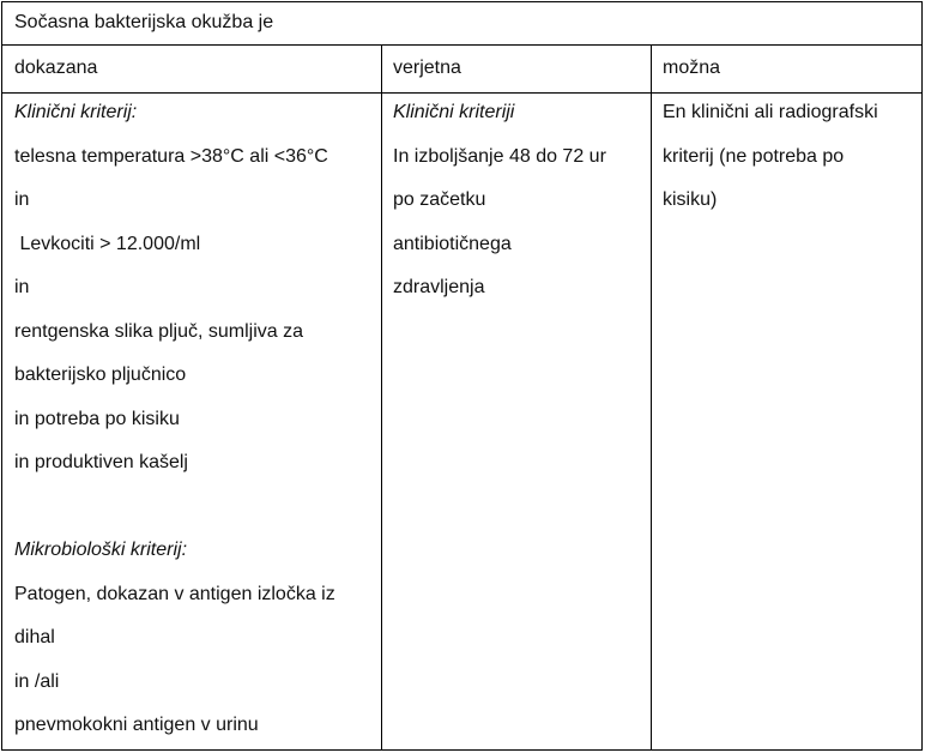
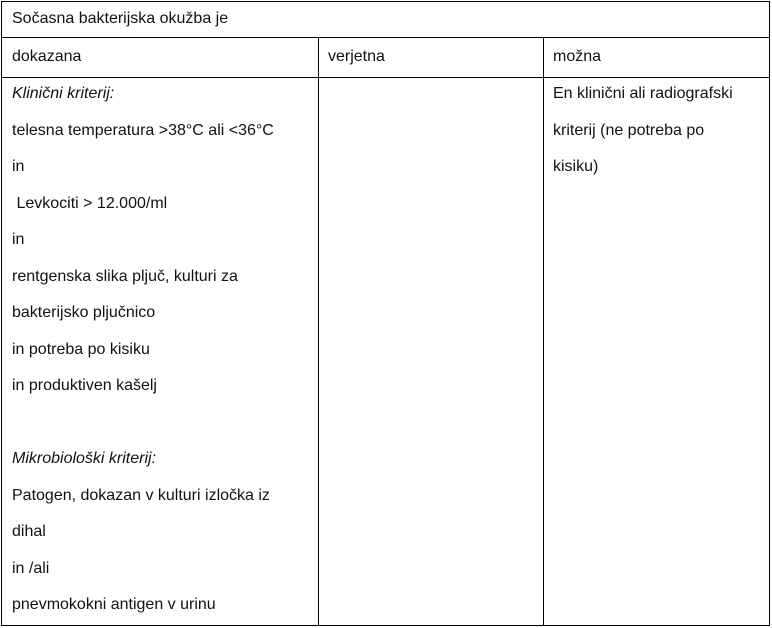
  Sočasna bakterijska okužba je
  dokazana
  verjetna
  možna
  Klinični kriterij:
  telesna temperatura >38°C ali <36°C
  in
  Levkociti > 12.000/ml
  in
- rentgenska slika pljuč, sumljiva za
+ rentgenska slika pljuč, kulturi za
  bakterijsko pljučnico
  in potreba po kisiku
  in produktiven kašelj
  Mikrobiološki kriterij:
- Patogen, dokazan v antigen izločka iz
+ Patogen, dokazan v kulturi izločka iz
  dihal
  in /ali
  pnevmokokni antigen v urinu
- Klinični kriteriji
- In izboljšanje 48 do 72 ur
- po začetku
- antibiotičnega
- zdravljenja
  En klinični ali radiografski
  kriterij (ne potreba po
  kisiku)
